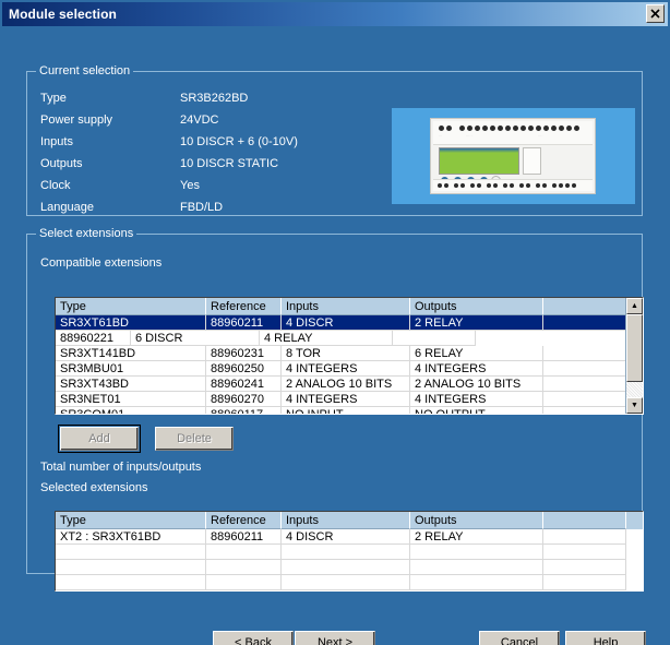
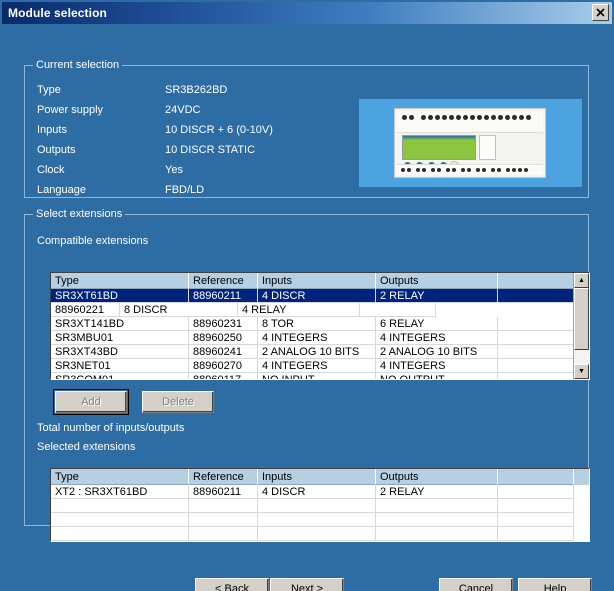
  Module selection
  Current selection
  Type
  SR3B262BD
  Power supply
  24VDC
  Inputs
  10 DISCR + 6 (0-10V)
  Outputs
  10 DISCR STATIC
  Clock
  Yes
  Language
  FBD/LD
  Select extensions
  Compatible extensions
  Type
  Reference
  Inputs
  Outputs
  SR3XT61BD
  88960211
  4 DISCR
  2 RELAY
  88960221
- 6 DISCR
+ 8 DISCR
  4 RELAY
  SR3XT141BD
  88960231
  8 TOR
  6 RELAY
  SR3MBU01
  88960250
  4 INTEGERS
  4 INTEGERS
  SR3XT43BD
  88960241
  2 ANALOG 10 BITS
  2 ANALOG 10 BITS
  SR3NET01
  88960270
  4 INTEGERS
  4 INTEGERS
  Add
  Delete
  Total number of inputs/outputs
  Selected extensions
  Type
  Reference
  Inputs
  Outputs
  XT2 : SR3XT61BD
  88960211
  4 DISCR
  2 RELAY
  < Back
  Next >
  Cancel
  Help
